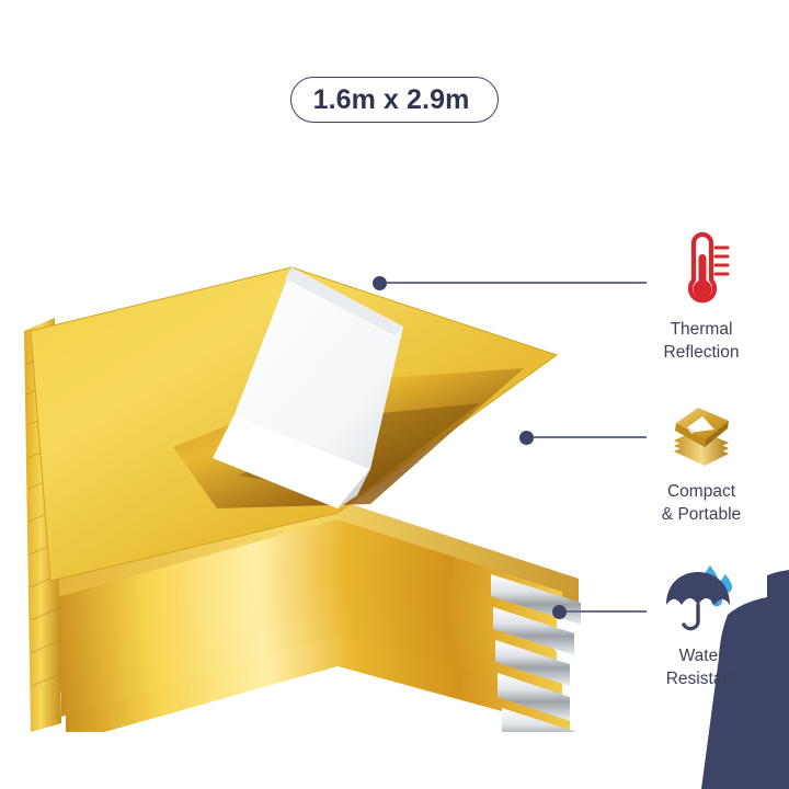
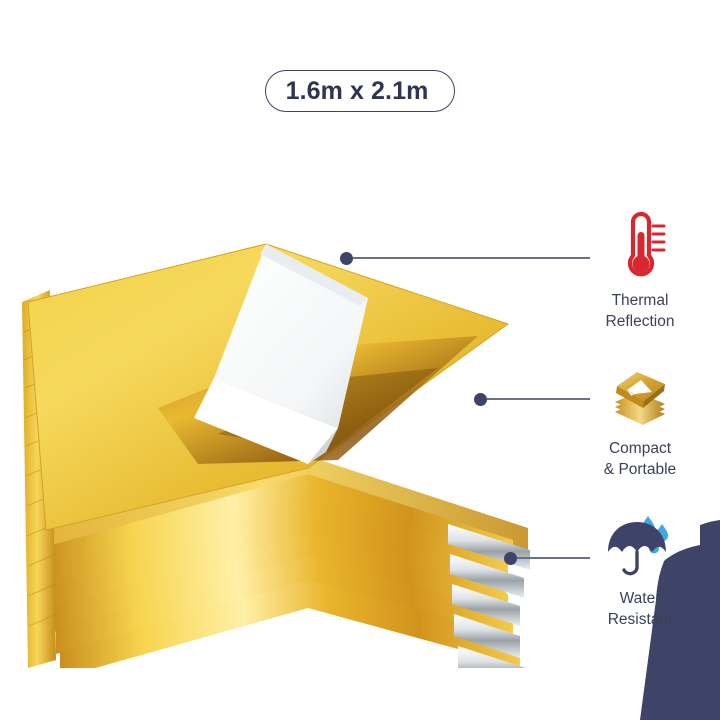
- 1.6m x 2.9m
+ 1.6m x 2.1m
  Thermal
  Reflection
  Compact
  & Portable
  Water
  Resistant
